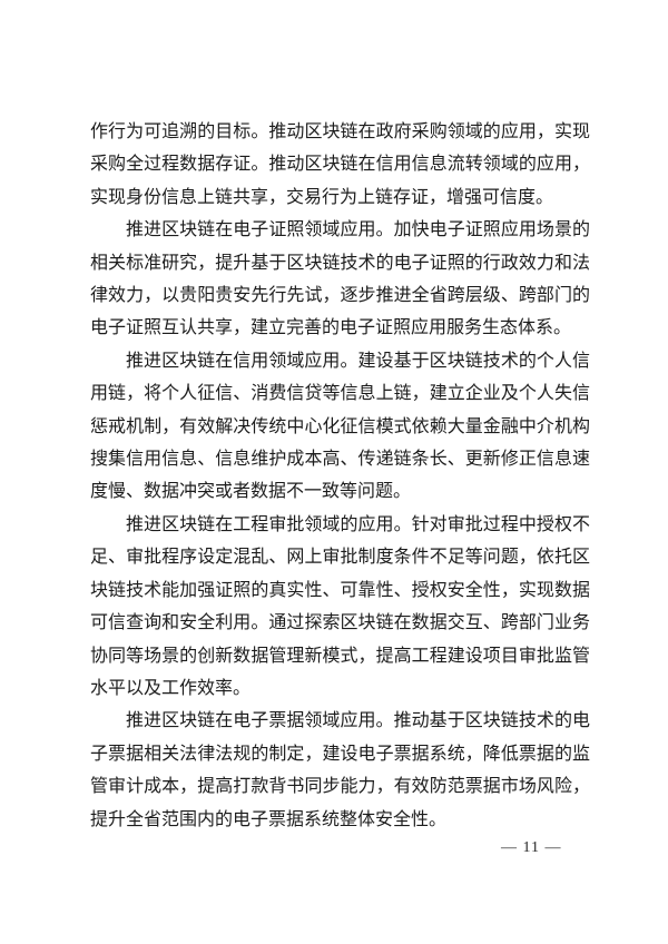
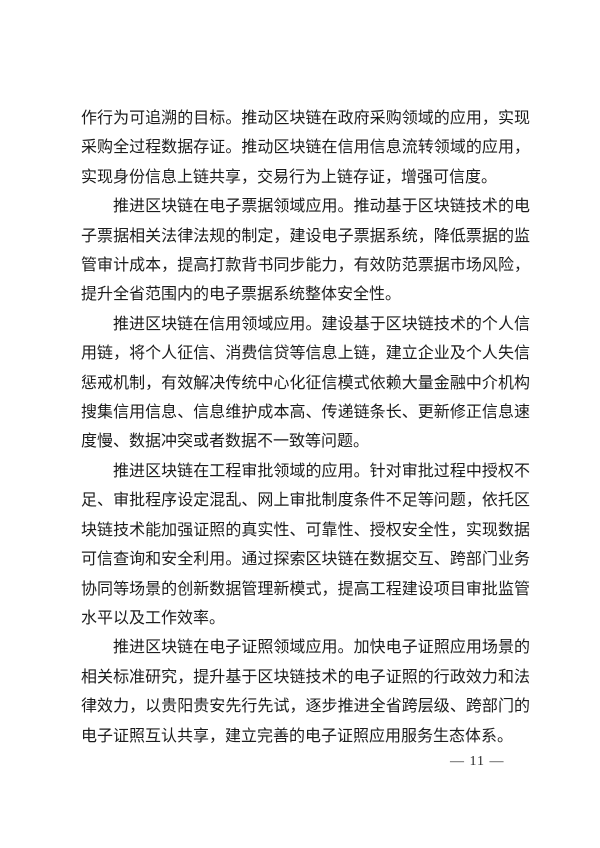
  作行为可追溯的目标。推动区块链在政府采购领域的应用，实现采购全过程数据存证。推动区块链在信用信息流转领域的应用，实现身份信息上链共享，交易行为上链存证，增强可信度。
- 推进区块链在电子证照领域应用。加快电子证照应用场景的相关标准研究，提升基于区块链技术的电子证照的行政效力和法律效力，以贵阳贵安先行先试，逐步推进全省跨层级、跨部门的电子证照互认共享，建立完善的电子证照应用服务生态体系。
+ 推进区块链在电子票据领域应用。推动基于区块链技术的电子票据相关法律法规的制定，建设电子票据系统，降低票据的监管审计成本，提高打款背书同步能力，有效防范票据市场风险，提升全省范围内的电子票据系统整体安全性。
  推进区块链在信用领域应用。建设基于区块链技术的个人信用链，将个人征信、消费信贷等信息上链，建立企业及个人失信惩戒机制，有效解决传统中心化征信模式依赖大量金融中介机构搜集信用信息、信息维护成本高、传递链条长、更新修正信息速度慢、数据冲突或者数据不一致等问题。
  推进区块链在工程审批领域的应用。针对审批过程中授权不足、审批程序设定混乱、网上审批制度条件不足等问题，依托区块链技术能加强证照的真实性、可靠性、授权安全性，实现数据可信查询和安全利用。通过探索区块链在数据交互、跨部门业务协同等场景的创新数据管理新模式，提高工程建设项目审批监管水平以及工作效率。
- 推进区块链在电子票据领域应用。推动基于区块链技术的电子票据相关法律法规的制定，建设电子票据系统，降低票据的监管审计成本，提高打款背书同步能力，有效防范票据市场风险，提升全省范围内的电子票据系统整体安全性。
+ 推进区块链在电子证照领域应用。加快电子证照应用场景的相关标准研究，提升基于区块链技术的电子证照的行政效力和法律效力，以贵阳贵安先行先试，逐步推进全省跨层级、跨部门的电子证照互认共享，建立完善的电子证照应用服务生态体系。
  — 11 —
